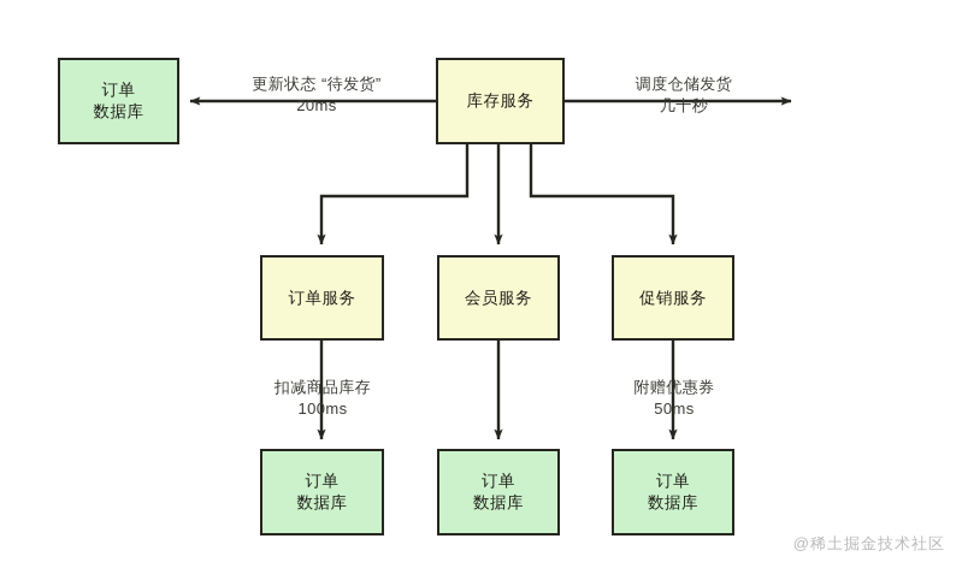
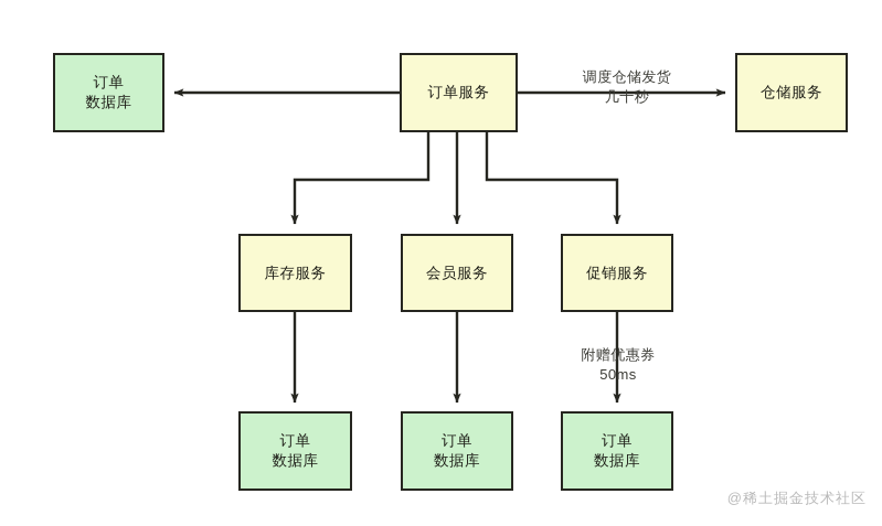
  订单
  数据库
- 库存服务
+ 订单服务
+ 仓储服务
- 订单服务
+ 库存服务
  会员服务
  促销服务
  订单
  数据库
  订单
  数据库
  订单
  数据库
- 更新状态 “待发货”
- 20ms
  调度仓储发货
  几十秒
- 扣减商品库存
- 100ms
  附赠优惠券
  50ms
  @稀土掘金技术社区
